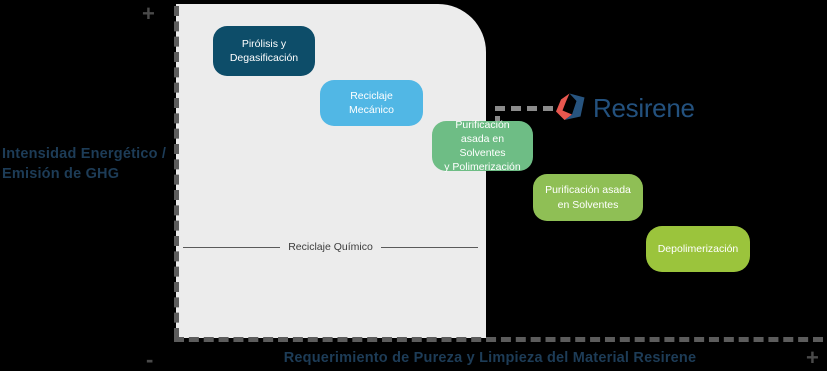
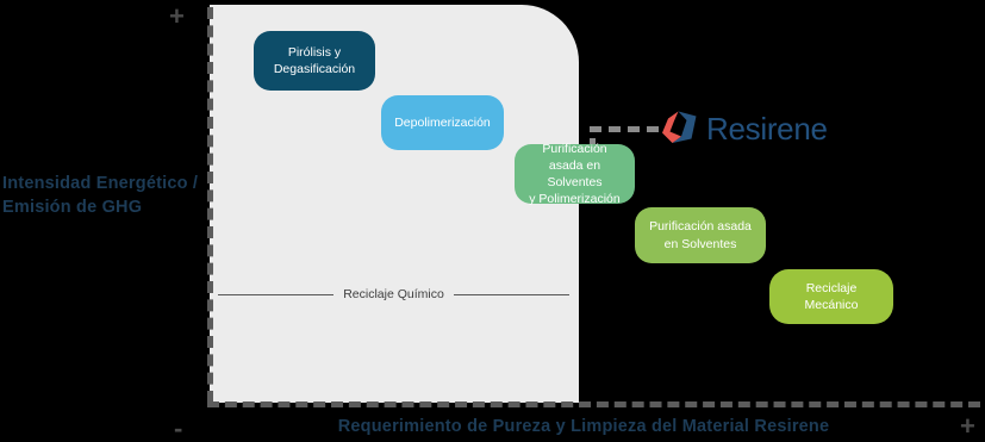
  +
  -
  +
  Intensidad Energético /
  Emisión de GHG
  Requerimiento de Pureza y Limpieza del Material Resirene
  Pirólisis y
  Degasificación
- Reciclaje Mecánico
+ Depolimerización
  Purificación
  asada en Solventes
  y Polimerización
  Purificación asada
  en Solventes
- Depolimerización
+ Reciclaje Mecánico
  Reciclaje Químico
  Resirene
